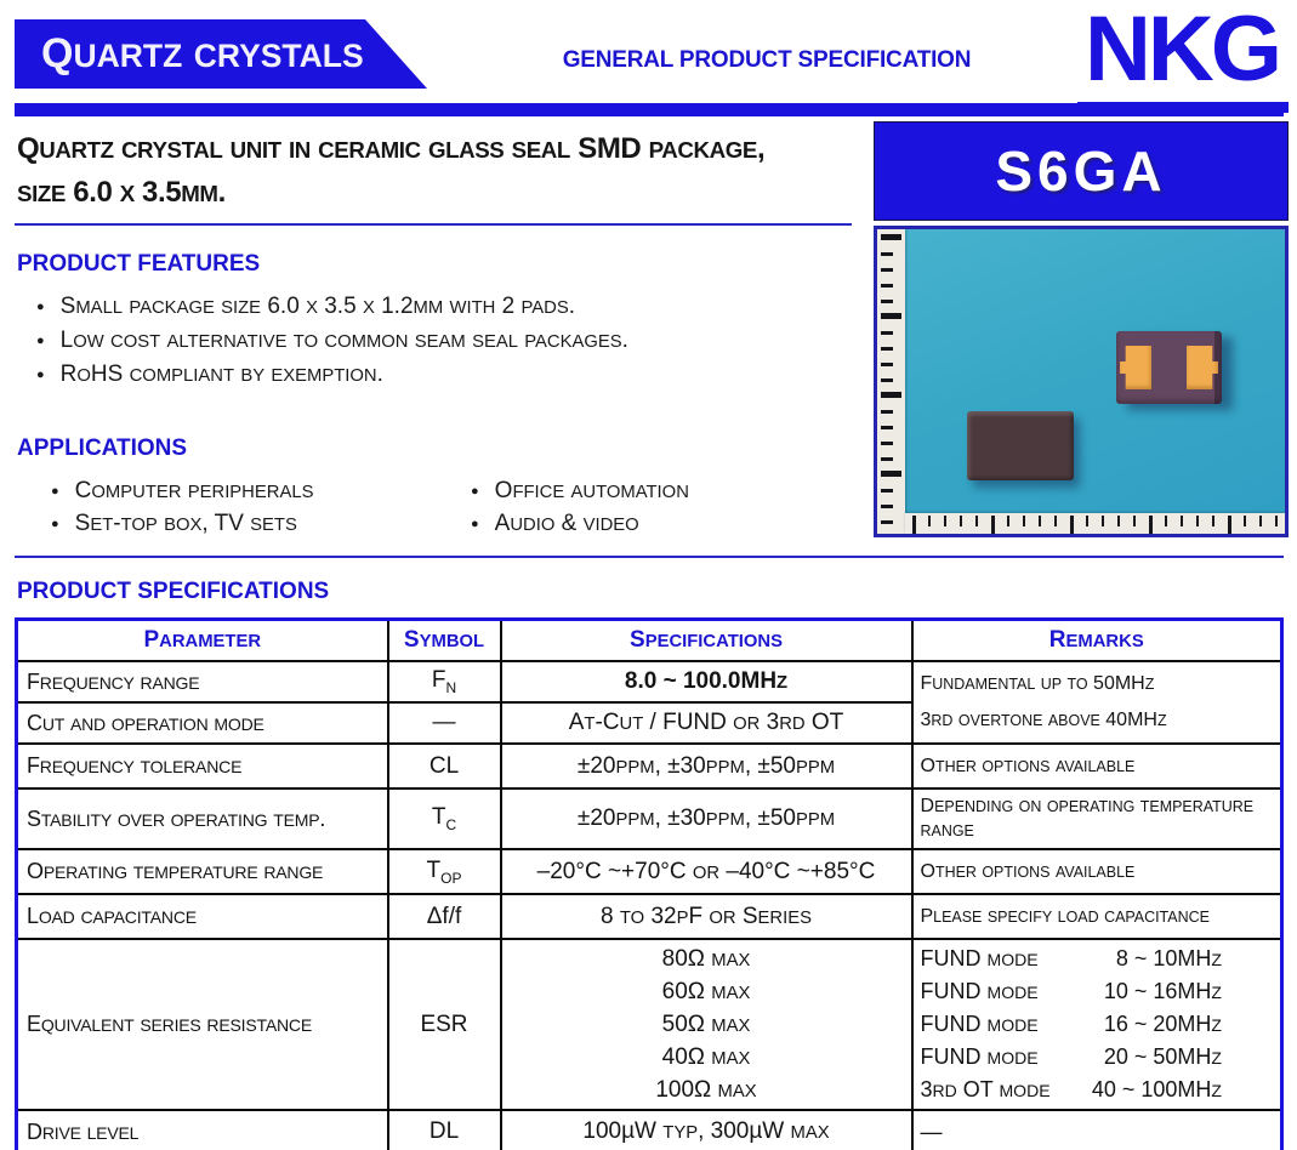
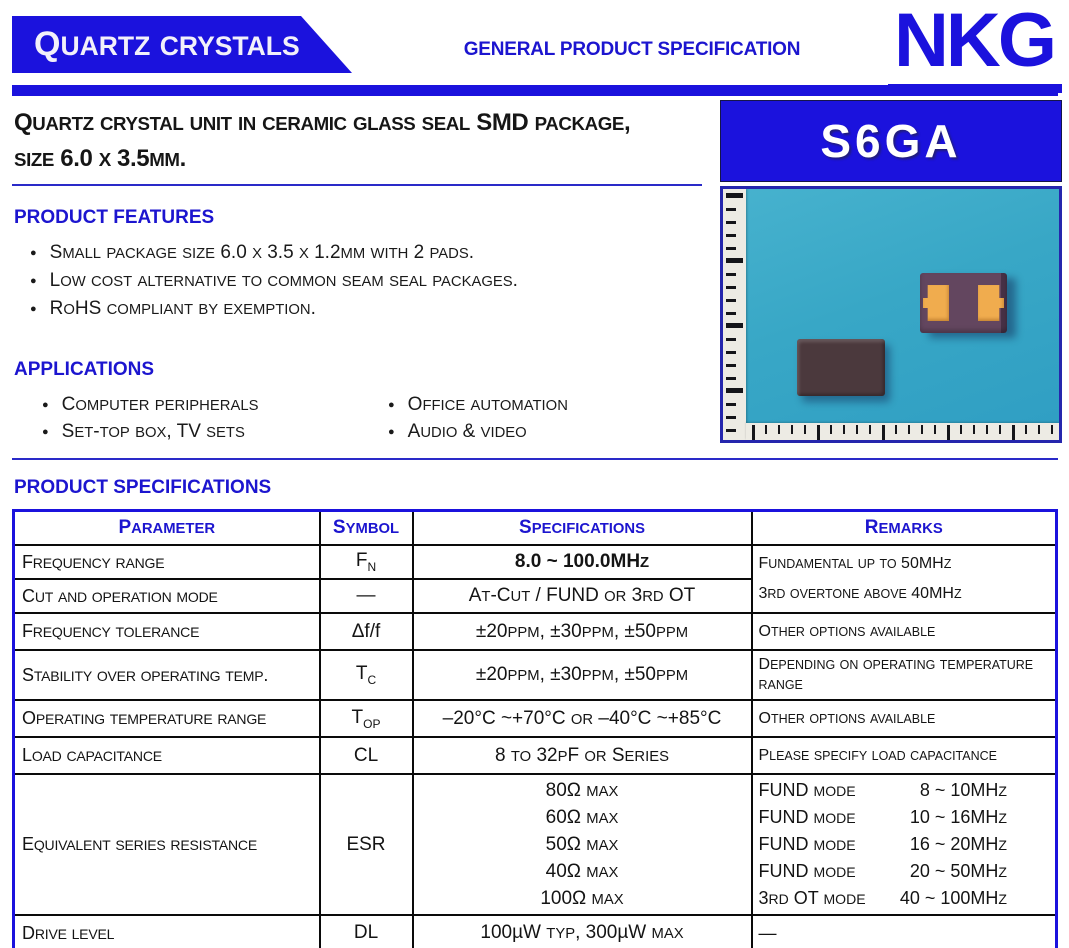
  QUARTZ CRYSTALS
  GENERAL PRODUCT SPECIFICATION
  NKG
  QUARTZ CRYSTAL UNIT IN CERAMIC GLASS SEAL SMD PACKAGE,
  SIZE 6.0 X 3.5MM.
  PRODUCT FEATURES
  ●
  SMALL PACKAGE SIZE 6.0 X 3.5 X 1.2MM WITH 2 PADS.
  ●
  LOW COST ALTERNATIVE TO COMMON SEAM SEAL PACKAGES.
  ●
  ROHS COMPLIANT BY EXEMPTION.
  APPLICATIONS
  ●
  COMPUTER PERIPHERALS
  ●
  SET-TOP BOX, TV SETS
  ●
  OFFICE AUTOMATION
  ●
  AUDIO & VIDEO
  S6GA
  PRODUCT SPECIFICATIONS
  PARAMETER	SYMBOL	SPECIFICATIONS	REMARKS
  FREQUENCY RANGE	FN	8.0 ~ 100.0MHZ	FUNDAMENTAL UP TO 50MHZ 3RD OVERTONE ABOVE 40MHZ
  CUT AND OPERATION MODE	—	AT-CUT / FUND OR 3RD OT
- FREQUENCY TOLERANCE	CL	±20PPM, ±30PPM, ±50PPM	OTHER OPTIONS AVAILABLE
+ FREQUENCY TOLERANCE	Δf/f	±20PPM, ±30PPM, ±50PPM	OTHER OPTIONS AVAILABLE
  STABILITY OVER OPERATING TEMP.	TC	±20PPM, ±30PPM, ±50PPM	DEPENDING ON OPERATING TEMPERATURE RANGE
  OPERATING TEMPERATURE RANGE	TOP	–20°C ~+70°C OR –40°C ~+85°C	OTHER OPTIONS AVAILABLE
- LOAD CAPACITANCE	Δf/f	8 TO 32PF OR SERIES	PLEASE SPECIFY LOAD CAPACITANCE
+ LOAD CAPACITANCE	CL	8 TO 32PF OR SERIES	PLEASE SPECIFY LOAD CAPACITANCE
  EQUIVALENT SERIES RESISTANCE	ESR	80Ω MAX 60Ω MAX 50Ω MAX 40Ω MAX 100Ω MAX	FUND MODE 8 ~ 10MHZ FUND MODE 10 ~ 16MHZ FUND MODE 16 ~ 20MHZ FUND MODE 20 ~ 50MHZ 3RD OT MODE 40 ~ 100MHZ
  DRIVE LEVEL	DL	100µW TYP, 300µW MAX	—
